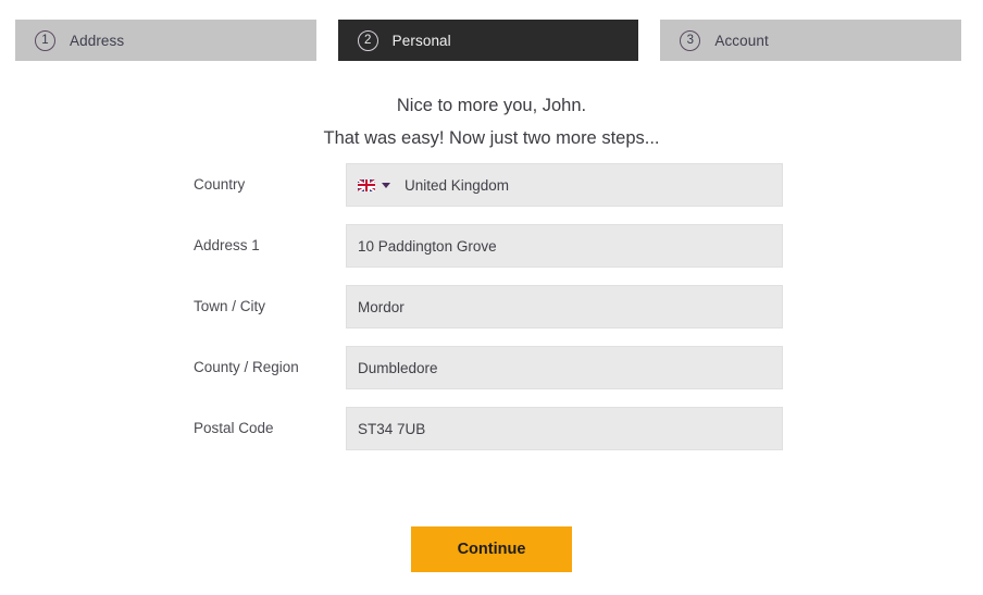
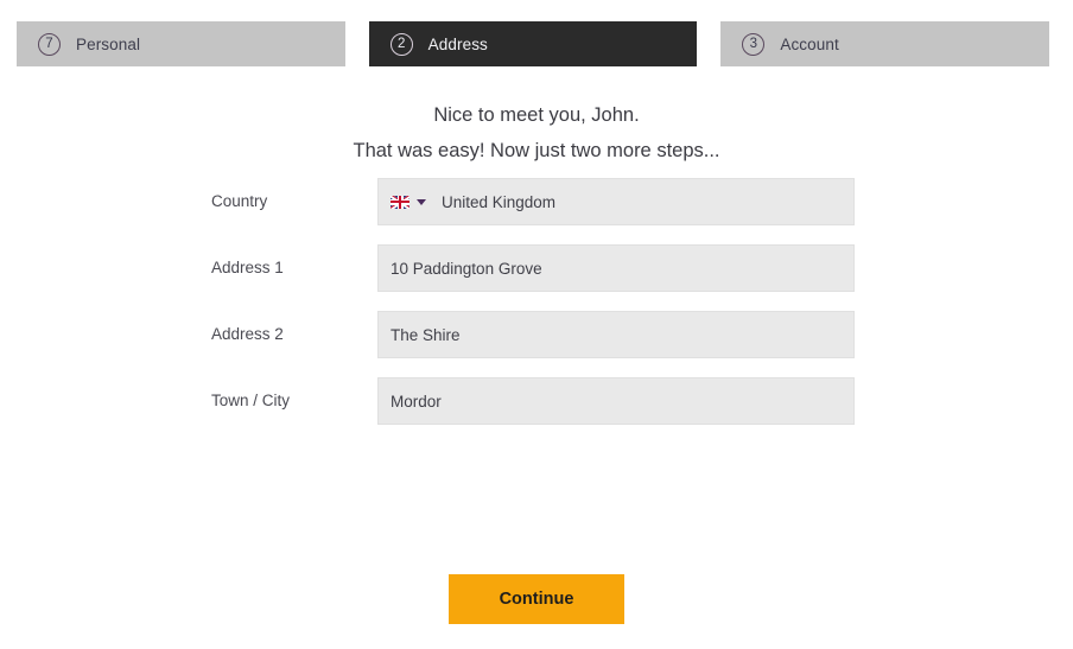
- 1
+ 7
- Address
+ Personal
  2
- Personal
+ Address
  3
  Account
- Nice to more you, John.
+ Nice to meet you, John.
  That was easy! Now just two more steps...
  Country
  United Kingdom
  Address 1
  10 Paddington Grove
+ Address 2
+ The Shire
  Town / City
  Mordor
- County / Region
- Dumbledore
- Postal Code
- ST34 7UB
  Continue
